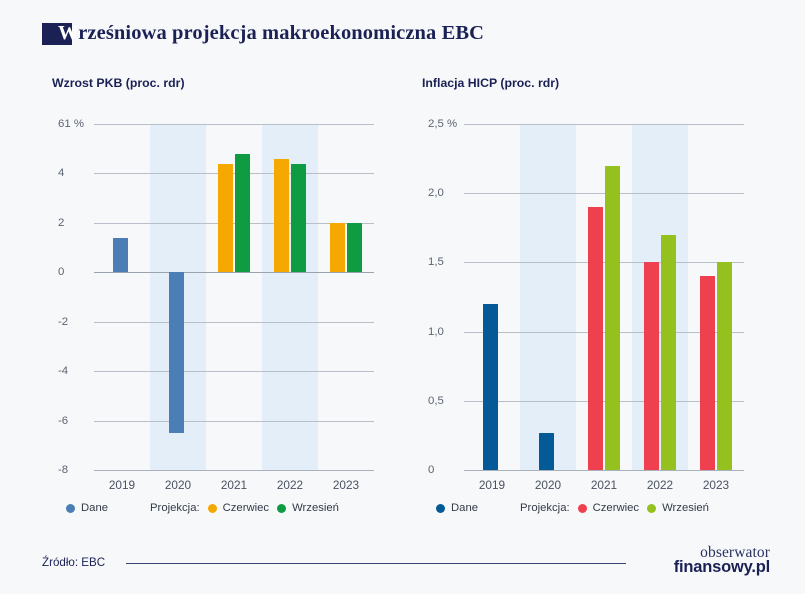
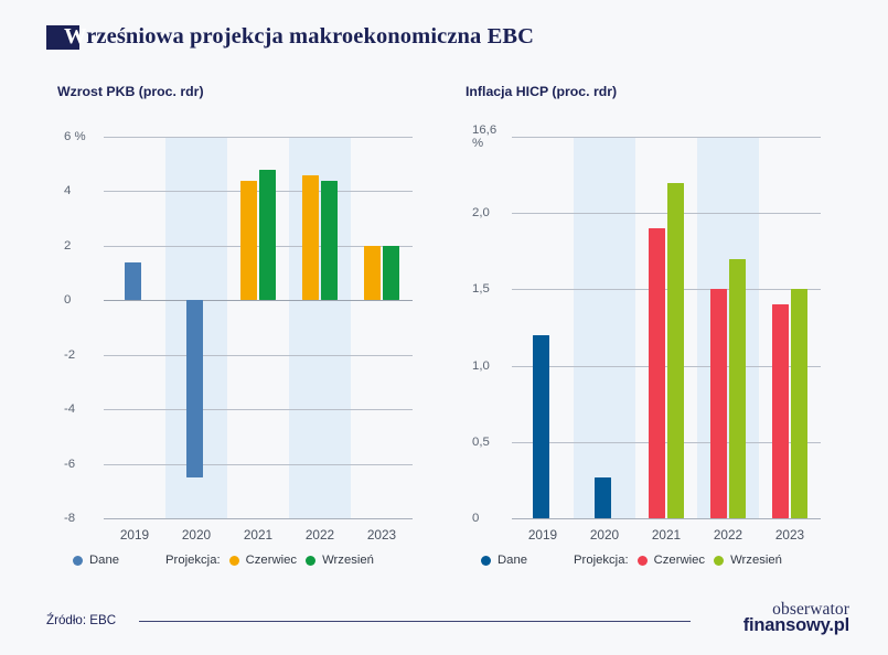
  Wrześniowa projekcja makroekonomiczna EBC
  Wzrost PKB (proc. rdr)
  -8
  -6
  -4
  -2
  0
  2
  4
- 61 %
+ 6 %
  2019
  2020
  2021
  2022
  2023
  Dane
  Projekcja:
  Czerwiec
  Wrzesień
  Inflacja HICP (proc. rdr)
  0
  0,5
  1,0
  1,5
  2,0
- 2,5 %
+ 16,6 %
  2019
  2020
  2021
  2022
  2023
  Dane
  Projekcja:
  Czerwiec
  Wrzesień
  Źródło: EBC
  obserwator
  finansowy.pl
